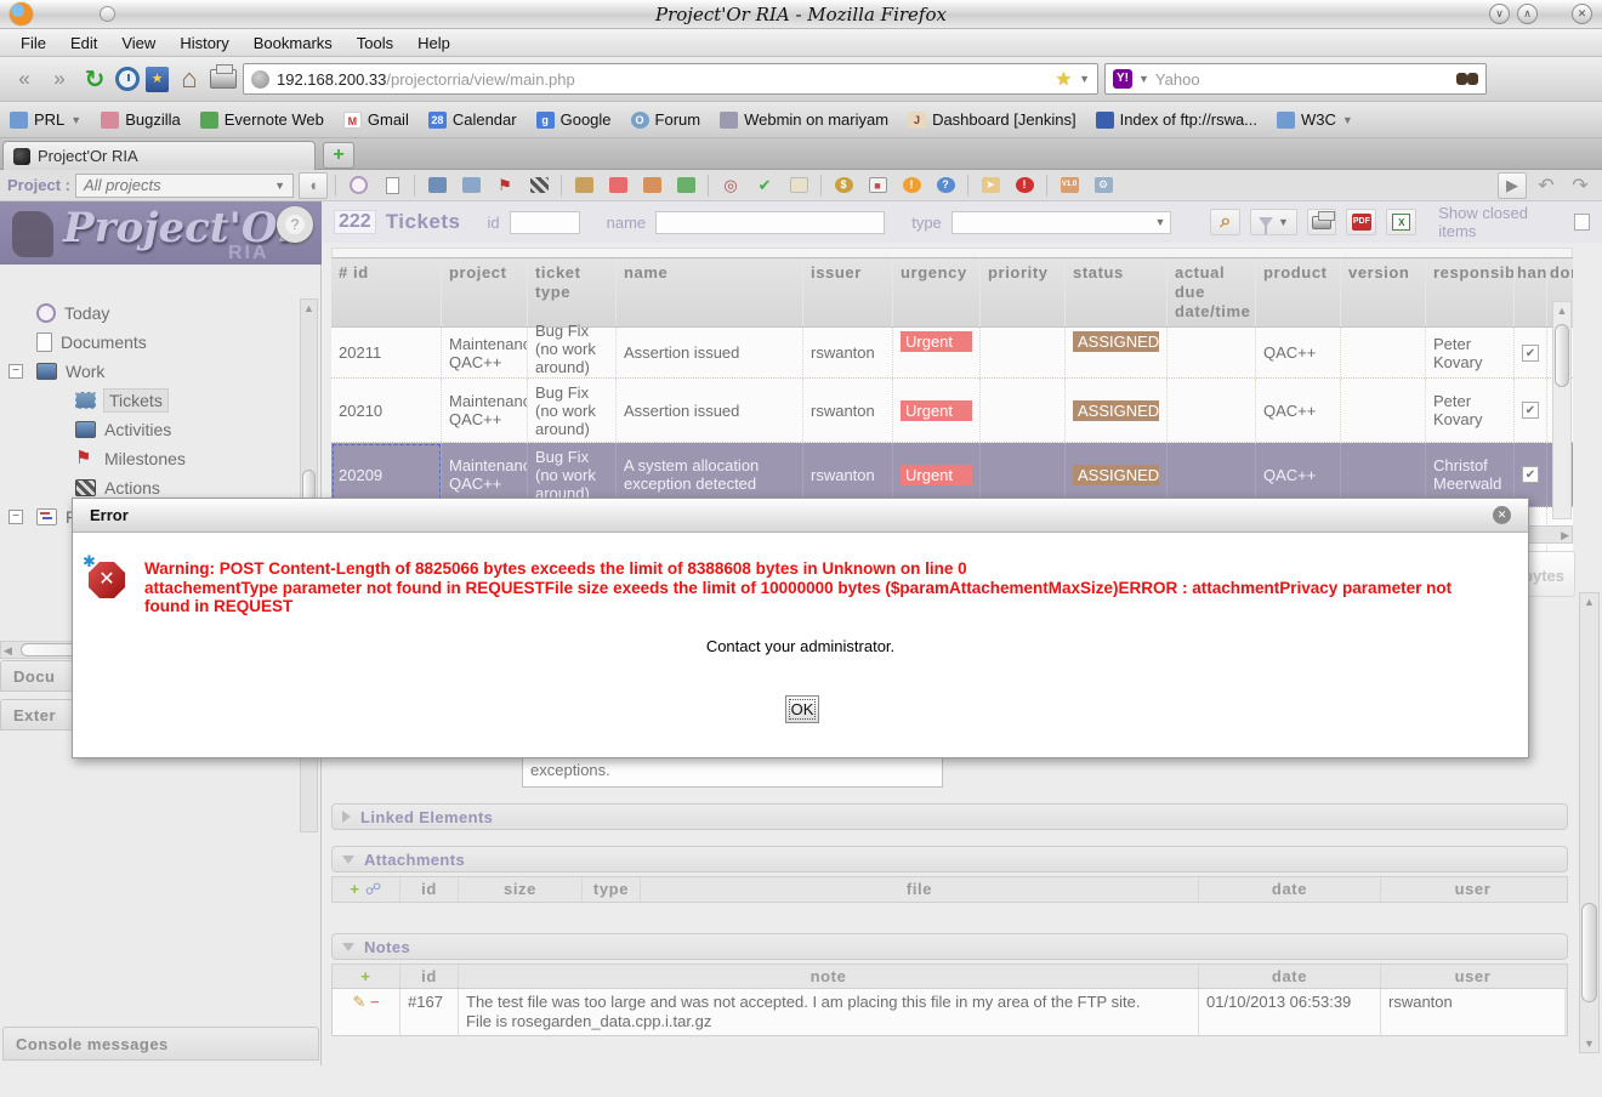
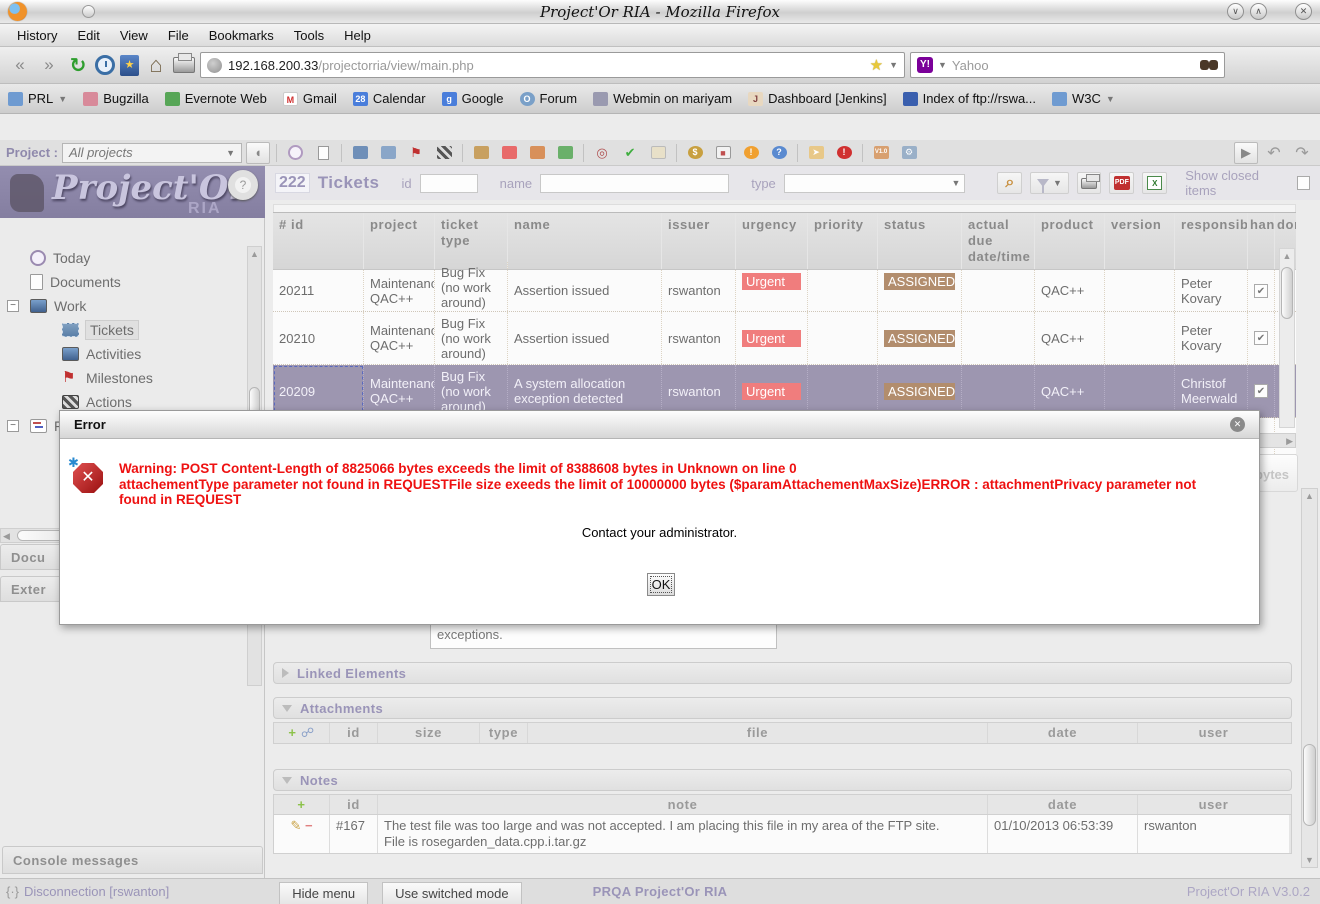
  Project'Or RIA - Mozilla Firefox
  ∨
  ∧
  ✕
- File
+ History
  Edit
  View
- History
+ File
  Bookmarks
  Tools
  Help
  192.168.200.33/projectorria/view/main.php
  Y!
  Yahoo
  PRL
  Bugzilla
  Evernote Web
  M
  Gmail
  28
  Calendar
  g
  Google
  O
  Forum
  Webmin on mariyam
  J
  Dashboard [Jenkins]
  Index of ftp://rswa...
  W3C
- Project'Or RIA
  Project :
  All projects
  ◖
  ⚑
  ◎
  ✔
  $
  ■
  !
  ?
  ➤
  !
  ⚙
  ▶
  ↶
  ↷
  Project'O
  RIA
  ?
  Today
  Documents
  Work
  Tickets
  Activities
  Milestones
  Actions
  ▲
  ◀
  Docu
  Exter
  Console messages
  222
  Tickets
  id
  name
  type
  X
  Show closed items
  # id
  project
  ticket
  type
  name
  issuer
  urgency
  priority
  status
  actual
  due
  date/time
  product
  version
  responsib
  han
  20211
  Maintenanc QAC++
  Bug Fix (no work around)
  Assertion issued
  rswanton
  Urgent
  ASSIGNED
  QAC++
  Peter Kovary
  20210
  Maintenanc QAC++
  Bug Fix (no work around)
  Assertion issued
  rswanton
  Urgent
  ASSIGNED
  QAC++
  Peter Kovary
  20209
  Maintenanc QAC++
  Bug Fix (no work around)
  A system allocation exception detected
  rswanton
  Urgent
  ASSIGNED
  QAC++
  Christof Meerwald
  ▲
  ▶
  ytes
  exceptions.
  Linked Elements
  Attachments
  + ☍
  id
  size
  type
  file
  date
  user
  Notes
  +
  id
  note
  date
  user
  #167
  The test file was too large and was not accepted. I am placing this file in my area of the FTP site.
  File is rosegarden_data.cpp.i.tar.gz
  01/10/2013 06:53:39
  rswanton
  ▲
  ▼
+ {·}
+ Disconnection [rswanton]
+ Hide menu
+ Use switched mode
+ PRQA Project'Or RIA
+ Project'Or RIA V3.0.2
  Error
  Warning: POST Content-Length of 8825066 bytes exceeds the limit of 8388608 bytes in Unknown on line 0
  attachementType parameter not found in REQUESTFile size exeeds the limit of 10000000 bytes ($paramAttachementMaxSize)ERROR : attachmentPrivacy parameter not found in REQUEST
  Contact your administrator.
  OK
